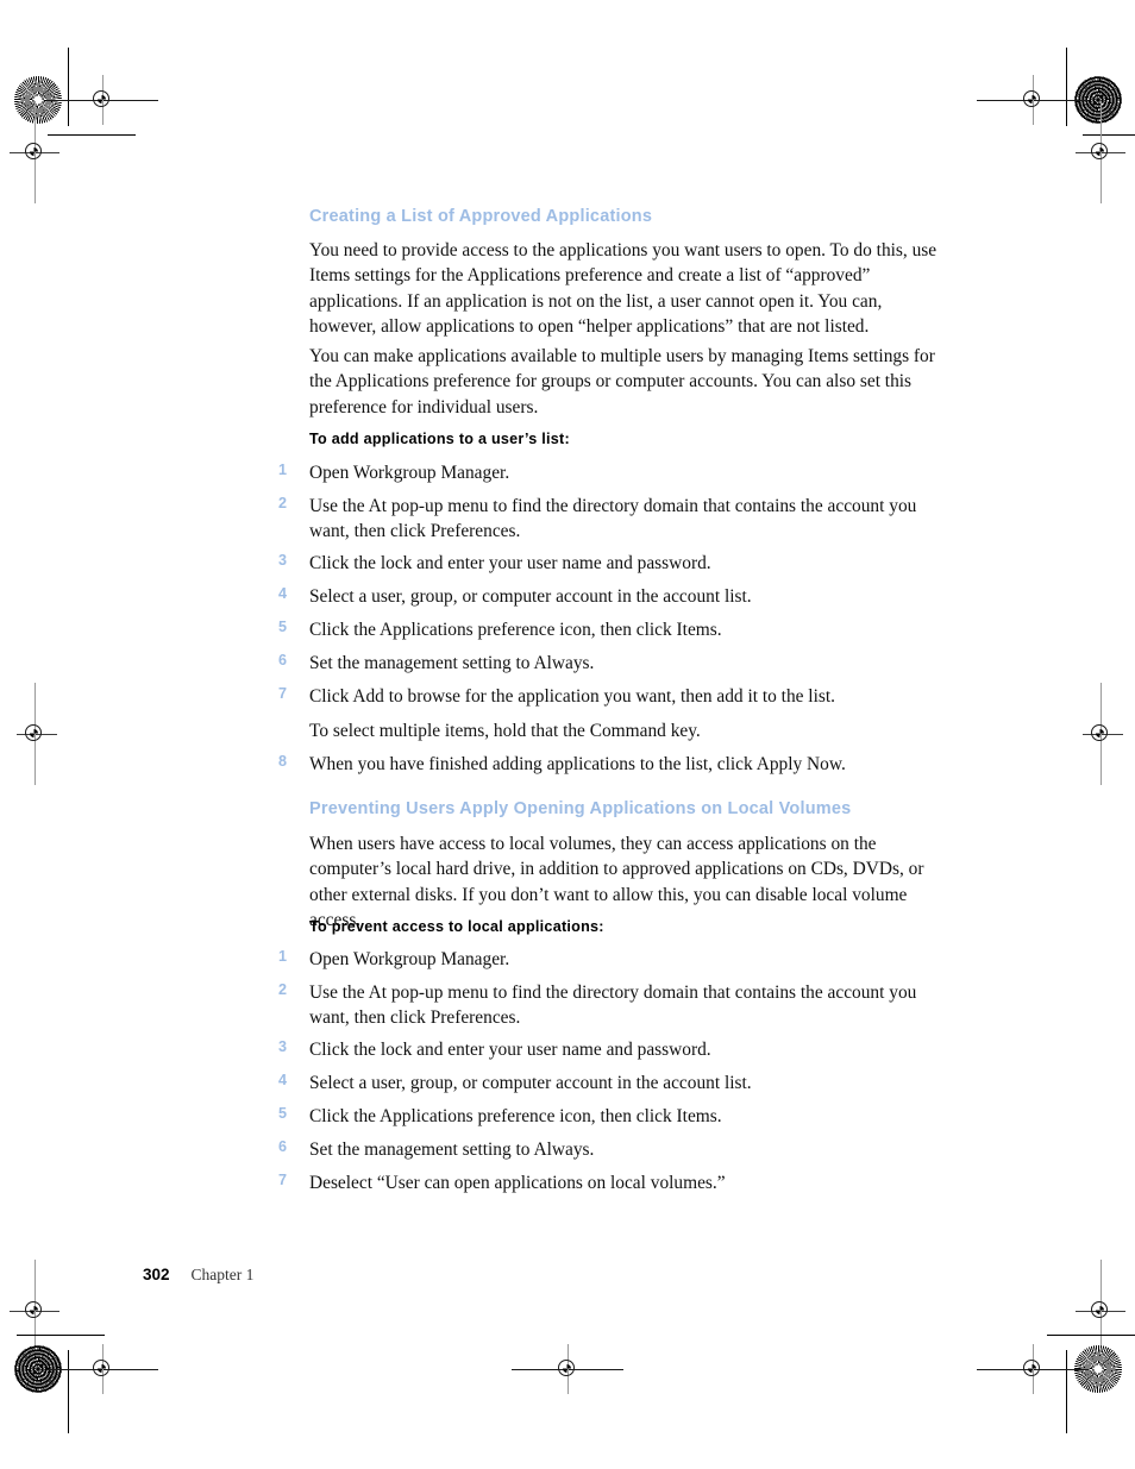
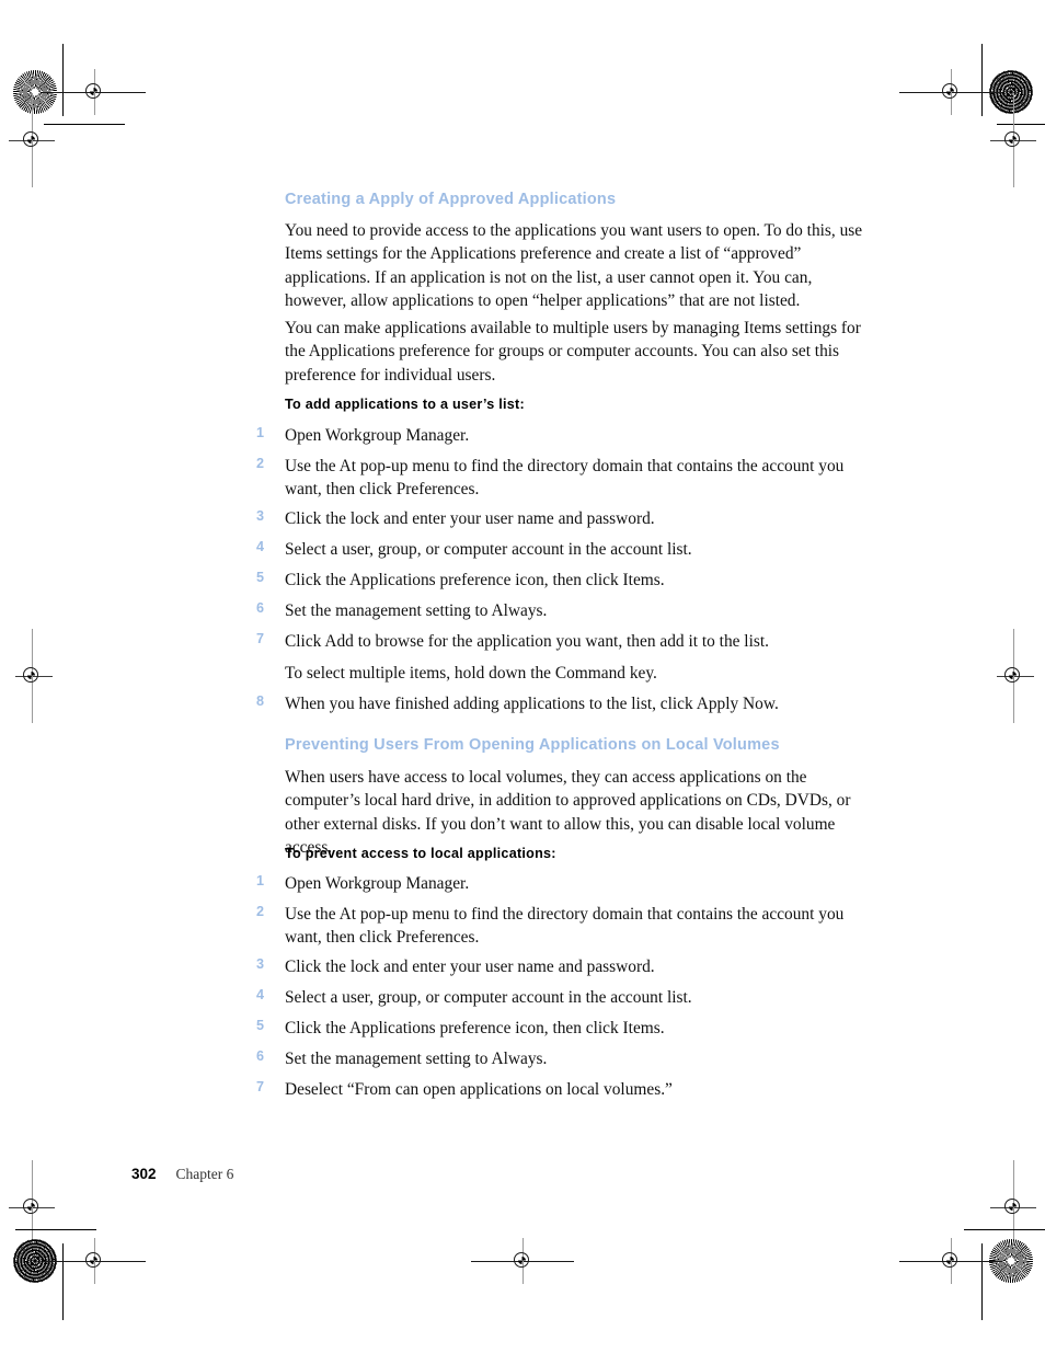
- Creating a List of Approved Applications
+ Creating a Apply of Approved Applications
  You need to provide access to the applications you want users to open. To do this, use Items settings for the Applications preference and create a list of “approved” applications. If an application is not on the list, a user cannot open it. You can, however, allow applications to open “helper applications” that are not listed.
  You can make applications available to multiple users by managing Items settings for the Applications preference for groups or computer accounts. You can also set this preference for individual users.
  To add applications to a user’s list:
  1
  Open Workgroup Manager.
  2
  Use the At pop-up menu to find the directory domain that contains the account you want, then click Preferences.
  3
  Click the lock and enter your user name and password.
  4
  Select a user, group, or computer account in the account list.
  5
  Click the Applications preference icon, then click Items.
  6
  Set the management setting to Always.
  7
  Click Add to browse for the application you want, then add it to the list.
- To select multiple items, hold that the Command key.
+ To select multiple items, hold down the Command key.
  8
  When you have finished adding applications to the list, click Apply Now.
- Preventing Users Apply Opening Applications on Local Volumes
+ Preventing Users From Opening Applications on Local Volumes
  When users have access to local volumes, they can access applications on the computer’s local hard drive, in addition to approved applications on CDs, DVDs, or other external disks. If you don’t want to allow this, you can disable local volume access.
  To prevent access to local applications:
  1
  Open Workgroup Manager.
  2
  Use the At pop-up menu to find the directory domain that contains the account you want, then click Preferences.
  3
  Click the lock and enter your user name and password.
  4
  Select a user, group, or computer account in the account list.
  5
  Click the Applications preference icon, then click Items.
  6
  Set the management setting to Always.
  7
- Deselect “User can open applications on local volumes.”
+ Deselect “From can open applications on local volumes.”
- 302 Chapter 1
+ 302 Chapter 6
